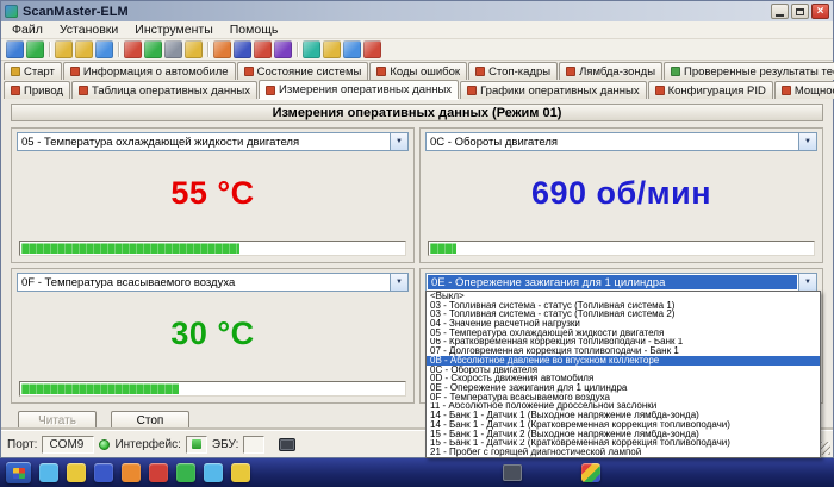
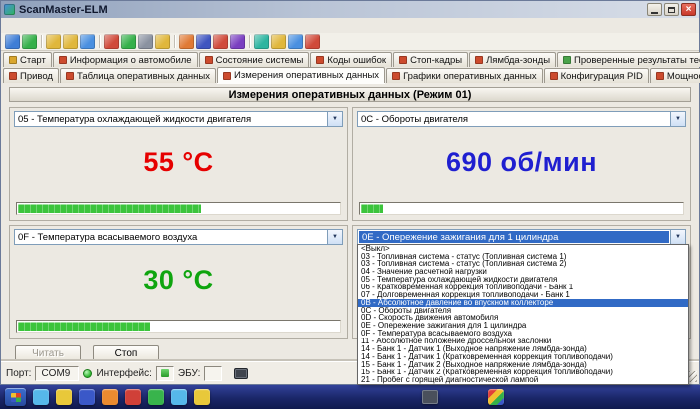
  ScanMaster-ELM
  ×
- Файл
- Установки
- Инструменты
- Помощь
  Старт
  Информация о автомобиле
  Состояние системы
  Коды ошибок
  Стоп-кадры
  Лямбда-зонды
  Проверенные результаты те
  Привод
  Таблица оперативных данных
  Измерения оперативных данных
  Графики оперативных данных
  Конфигурация PID
  Измерения оперативных данных (Режим 01)
  05 - Температура охлаждающей жидкости двигателя
  55 °C
  0C - Обороты двигателя
  690 об/мин
  0F - Температура всасываемого воздуха
  30 °C
  0E - Опережение зажигания для 1 цилиндра
  Читать
  Стоп
  Порт:
  COM9
  Интерфейс:
  ЭБУ:
  <Выкл>
  03 - Топливная система - статус (Топливная система 1)
  03 - Топливная система - статус (Топливная система 2)
  04 - Значение расчетной нагрузки
  05 - Температура охлаждающей жидкости двигателя
  06 - Кратковременная коррекция топливоподачи - Банк 1
  07 - Долговременная коррекция топливоподачи - Банк 1
  0B - Абсолютное давление во впускном коллекторе
  0C - Обороты двигателя
  0D - Скорость движения автомобиля
  0E - Опережение зажигания для 1 цилиндра
  0F - Температура всасываемого воздуха
  11 - Абсолютное положение дроссельной заслонки
  14 - Банк 1 - Датчик 1 (Выходное напряжение лямбда-зонда)
  14 - Банк 1 - Датчик 1 (Кратковременная коррекция топливоподачи)
  15 - Банк 1 - Датчик 2 (Выходное напряжение лямбда-зонда)
  15 - Банк 1 - Датчик 2 (Кратковременная коррекция топливоподачи)
  21 - Пробег с горящей диагностической лампой
